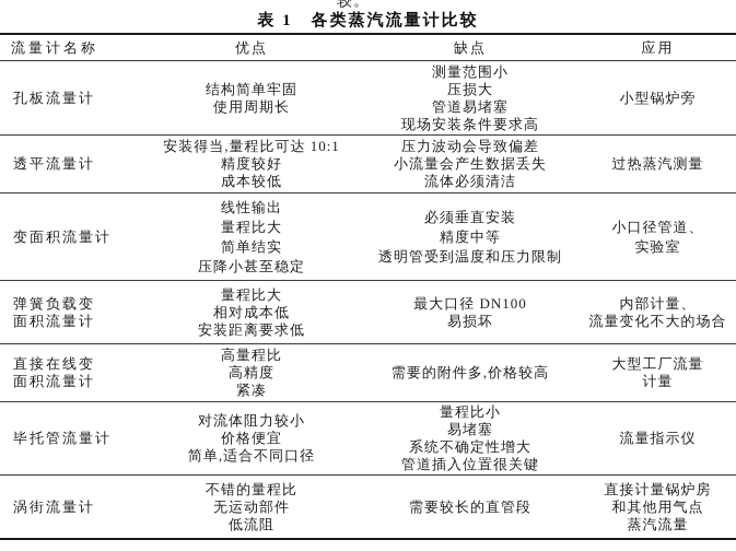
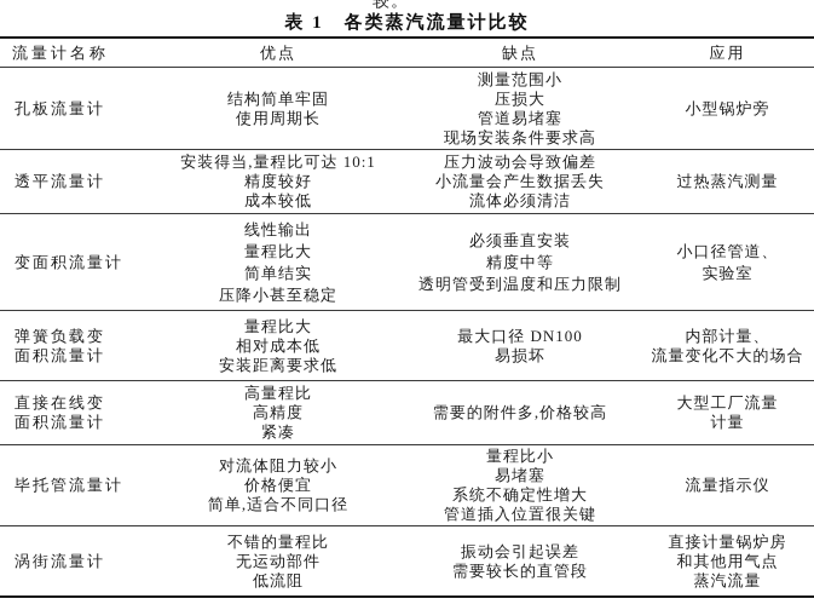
  较。
  表 1 各类蒸汽流量计比较
  流量计名称
  优点
  缺点
  应用
  孔板流量计
  结构简单牢固
  使用周期长
  测量范围小
  压损大
  管道易堵塞
  现场安装条件要求高
  小型锅炉旁
  透平流量计
  安装得当,量程比可达 10:1
  精度较好
  成本较低
  压力波动会导致偏差
  小流量会产生数据丢失
  流体必须清洁
  过热蒸汽测量
  变面积流量计
  线性输出
  量程比大
  简单结实
  压降小甚至稳定
  必须垂直安装
  精度中等
  透明管受到温度和压力限制
  小口径管道、
  实验室
  弹簧负载变
  面积流量计
  量程比大
  相对成本低
  安装距离要求低
  最大口径 DN100
  易损坏
  内部计量、
  流量变化不大的场合
  直接在线变
  面积流量计
  高量程比
  高精度
  紧凑
  需要的附件多,价格较高
  大型工厂流量
  计量
  毕托管流量计
  对流体阻力较小
  价格便宜
  简单,适合不同口径
  量程比小
  易堵塞
  系统不确定性增大
  管道插入位置很关键
  流量指示仪
  涡街流量计
  不错的量程比
  无运动部件
  低流阻
+ 振动会引起误差
  需要较长的直管段
  直接计量锅炉房
  和其他用气点
  蒸汽流量
